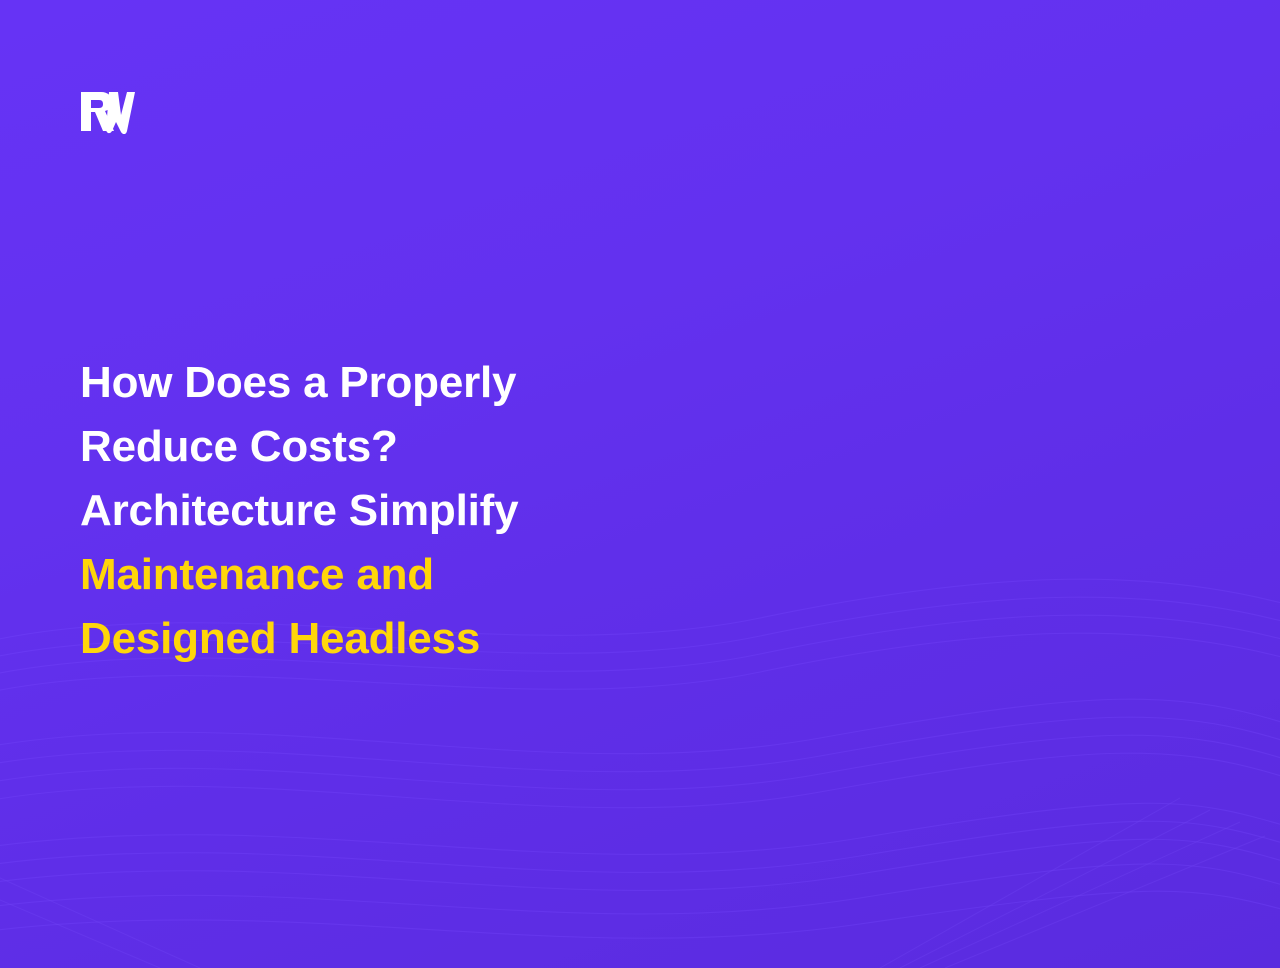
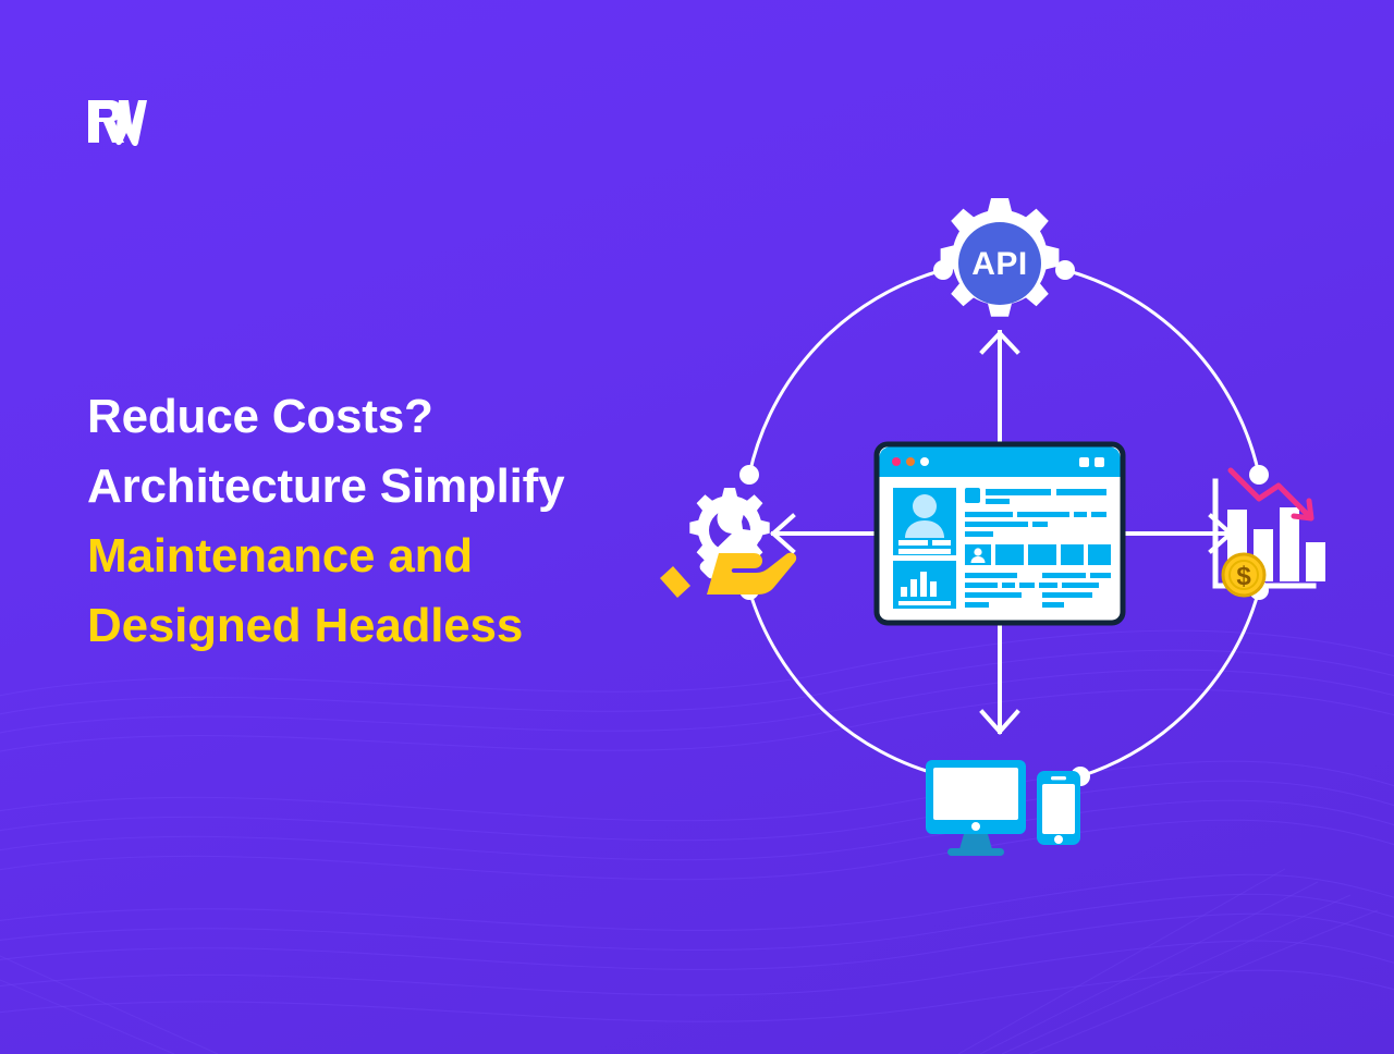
- How Does a Properly
  Reduce Costs?
  Architecture Simplify
  Maintenance and
  Designed Headless
+ API
+ $
